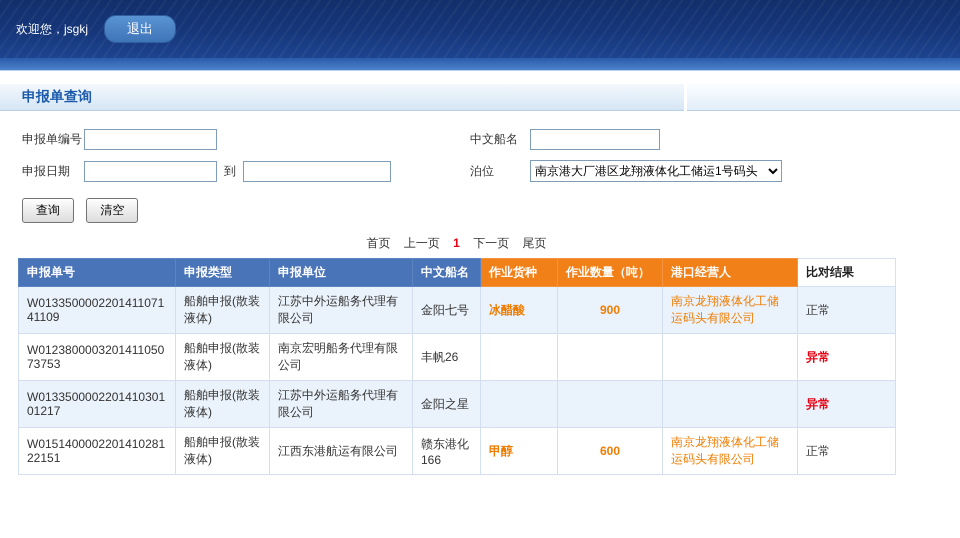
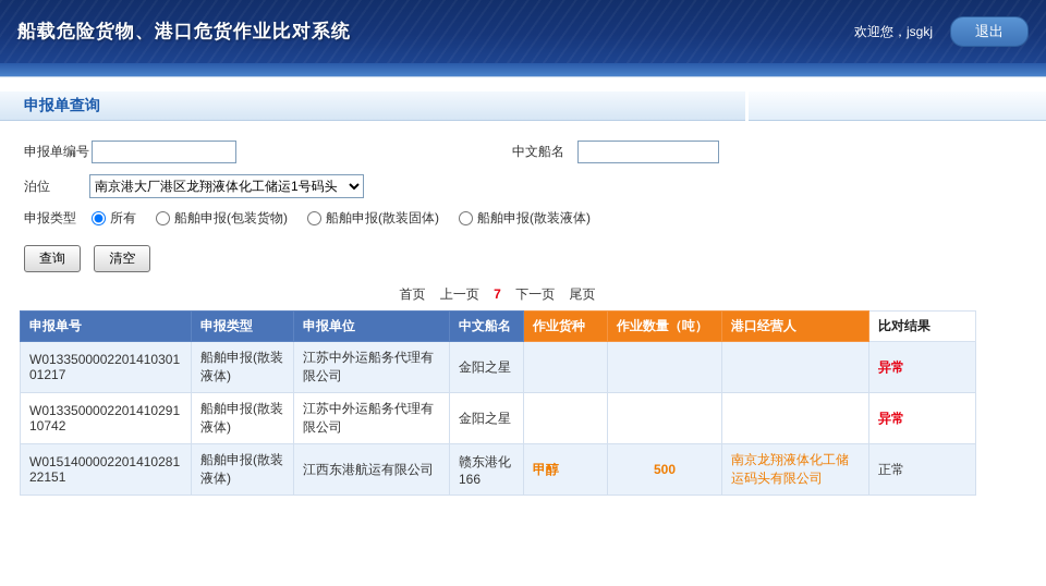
+ 船载危险货物、港口危货作业比对系统
  欢迎您，jsgkj
  退出
  申报单查询
  申报单编号
  中文船名
- 申报日期
- 到
  泊位
  南京港大厂港区龙翔液体化工储运1号码头
+ 申报类型
+ 所有
+ 船舶申报(包装货物)
+ 船舶申报(散装固体)
+ 船舶申报(散装液体)
  查询 清空
- 首页 上一页 1 下一页 尾页
+ 首页 上一页 7 下一页 尾页
  申报单号	申报类型	申报单位	中文船名	作业货种	作业数量（吨）	港口经营人	比对结果
- W013350000220141107141109	船舶申报(散装液体)	江苏中外运船务代理有限公司	金阳七号	冰醋酸	900	南京龙翔液体化工储运码头有限公司	正常
- W012380000320141105073753	船舶申报(散装液体)	南京宏明船务代理有限公司	丰帆26				异常
  W013350000220141030101217	船舶申报(散装液体)	江苏中外运船务代理有限公司	金阳之星				异常
+ W013350000220141029110742	船舶申报(散装液体)	江苏中外运船务代理有限公司	金阳之星				异常
- W015140000220141028122151	船舶申报(散装液体)	江西东港航运有限公司	赣东港化166	甲醇	600	南京龙翔液体化工储运码头有限公司	正常
+ W015140000220141028122151	船舶申报(散装液体)	江西东港航运有限公司	赣东港化166	甲醇	500	南京龙翔液体化工储运码头有限公司	正常
